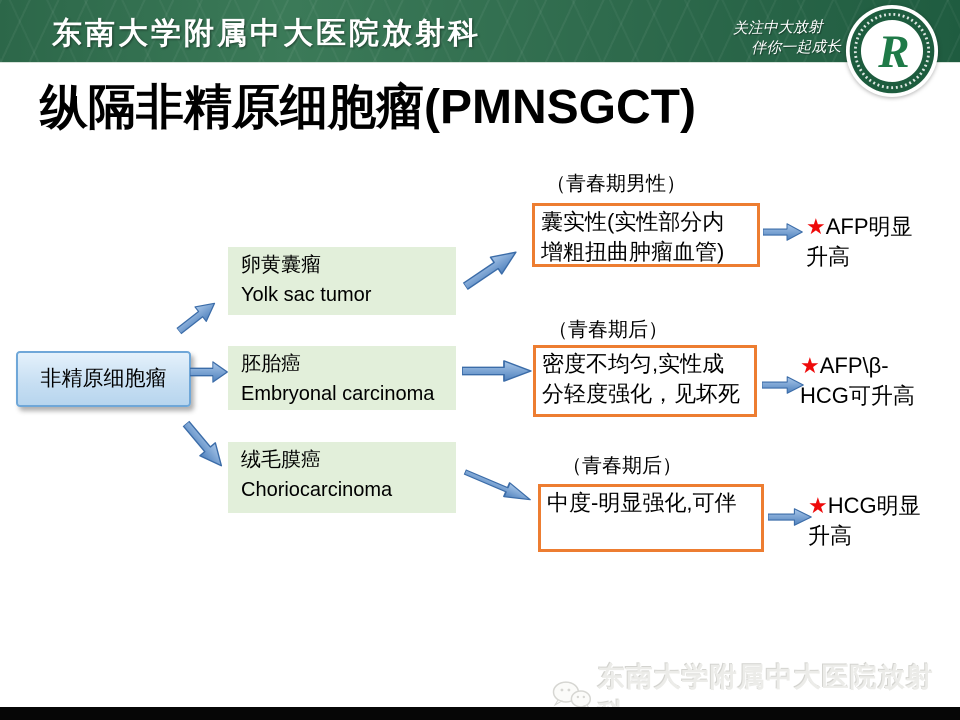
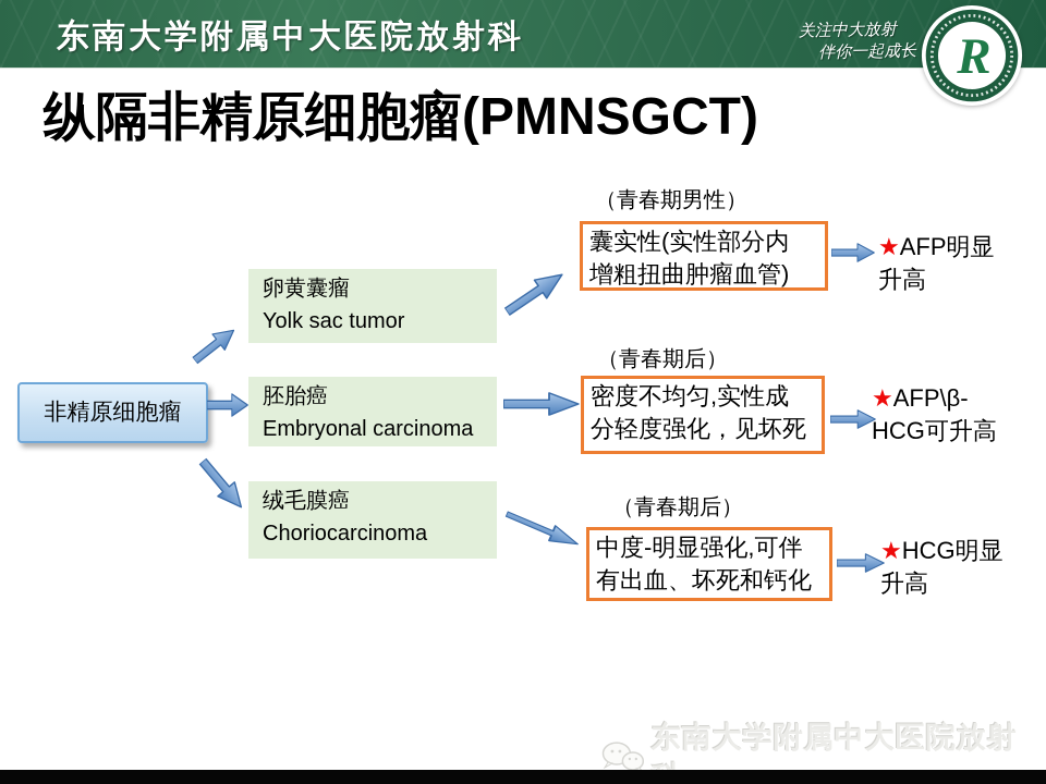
  东南大学附属中大医院放射科
  关注中大放射
  伴你一起成长
  R
  纵隔非精原细胞瘤(PMNSGCT)
  非精原细胞瘤
  卵黄囊瘤
  Yolk sac tumor
  （青春期男性）
  囊实性(实性部分内
  增粗扭曲肿瘤血管)
  ★AFP明显
  升高
  胚胎癌
  Embryonal carcinoma
  （青春期后）
  密度不均匀,实性成
  分轻度强化，见坏死
  ★AFP\β-
  HCG可升高
  绒毛膜癌
  Choriocarcinoma
  （青春期后）
  中度-明显强化,可伴
+ 有出血、坏死和钙化
  ★HCG明显
  升高
  东南大学附属中大医院放射
